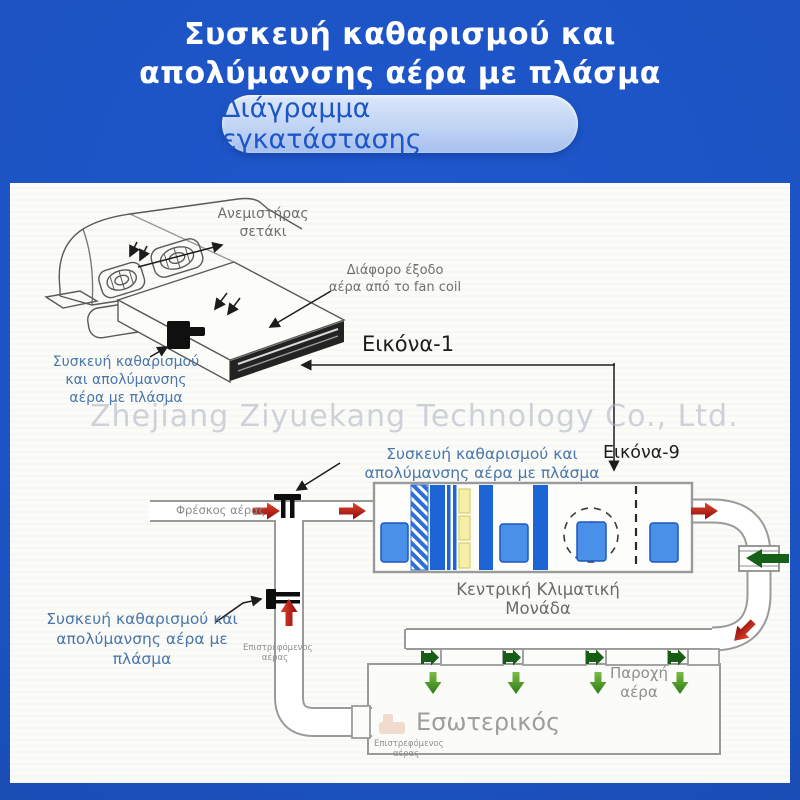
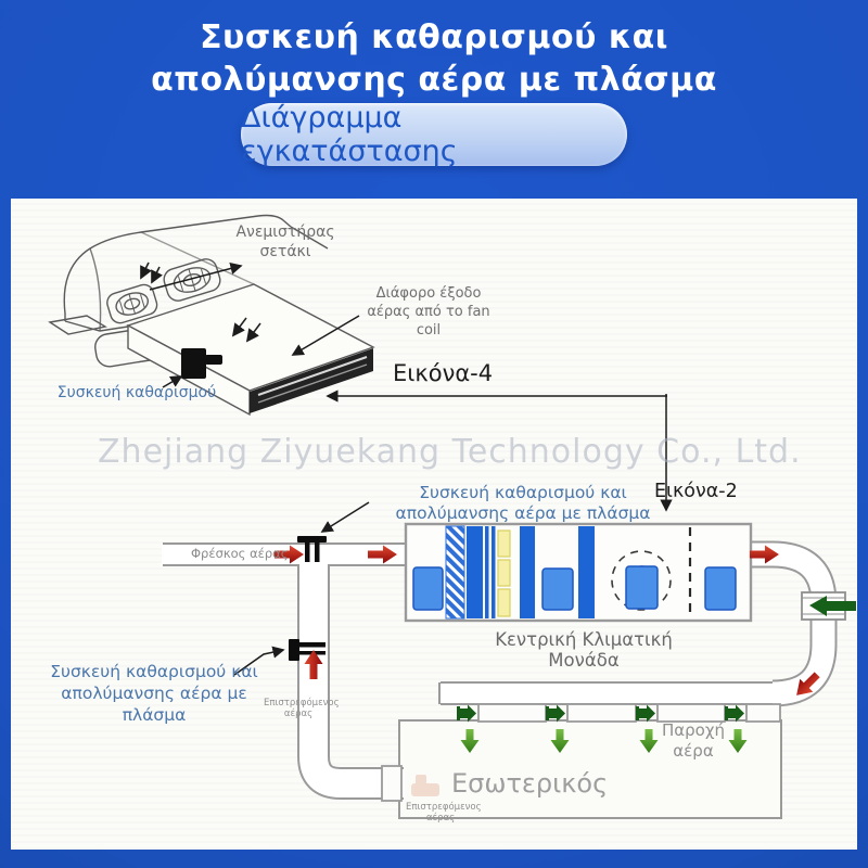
  Συσκευή καθαρισμού και
  απολύμανσης αέρα με πλάσμα
  Διάγραμμα εγκατάστασης
  Ανεμιστήρας
  σετάκι
  Διάφορο έξοδο
- αέρα από το fan coil
+ αέρας από το fan coil
  Συσκευή καθαρισμού
- και απολύμανσης
- αέρα με πλάσμα
- Εικόνα-1
+ Εικόνα-4
  Zhejiang Ziyuekang Technology Co., Ltd.
  Συσκευή καθαρισμού και
  απολύμανσης αέρα με πλάσμα
- Εικόνα-9
+ Εικόνα-2
  Φρέσκος αέρας
  Συσκευή καθαρισμού και
  απολύμανσης αέρα με πλάσμα
  Επιστρεφόμενος
  αέρας
  Κεντρική Κλιματική Μονάδα
  Παροχή
  αέρα
  Εσωτερικός
  Επιστρεφόμενος
  αέρας
